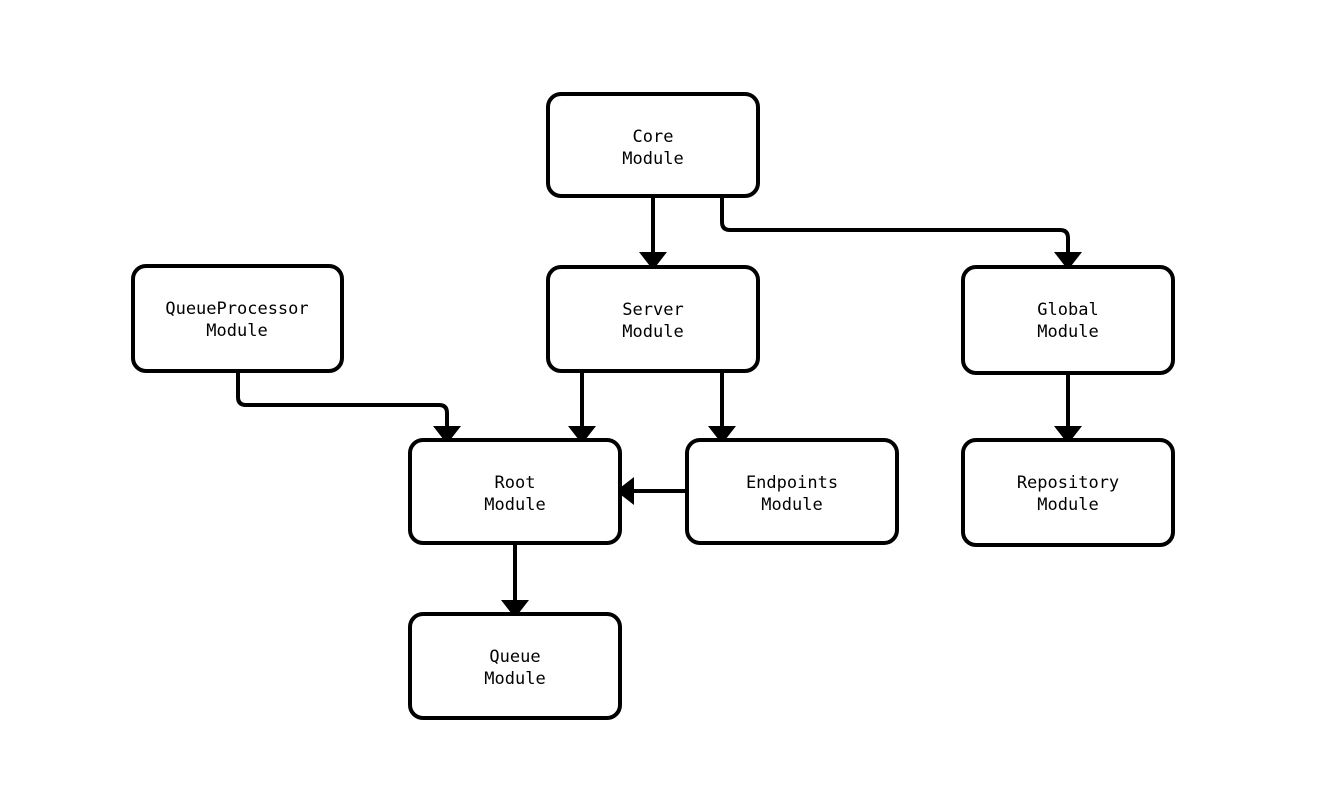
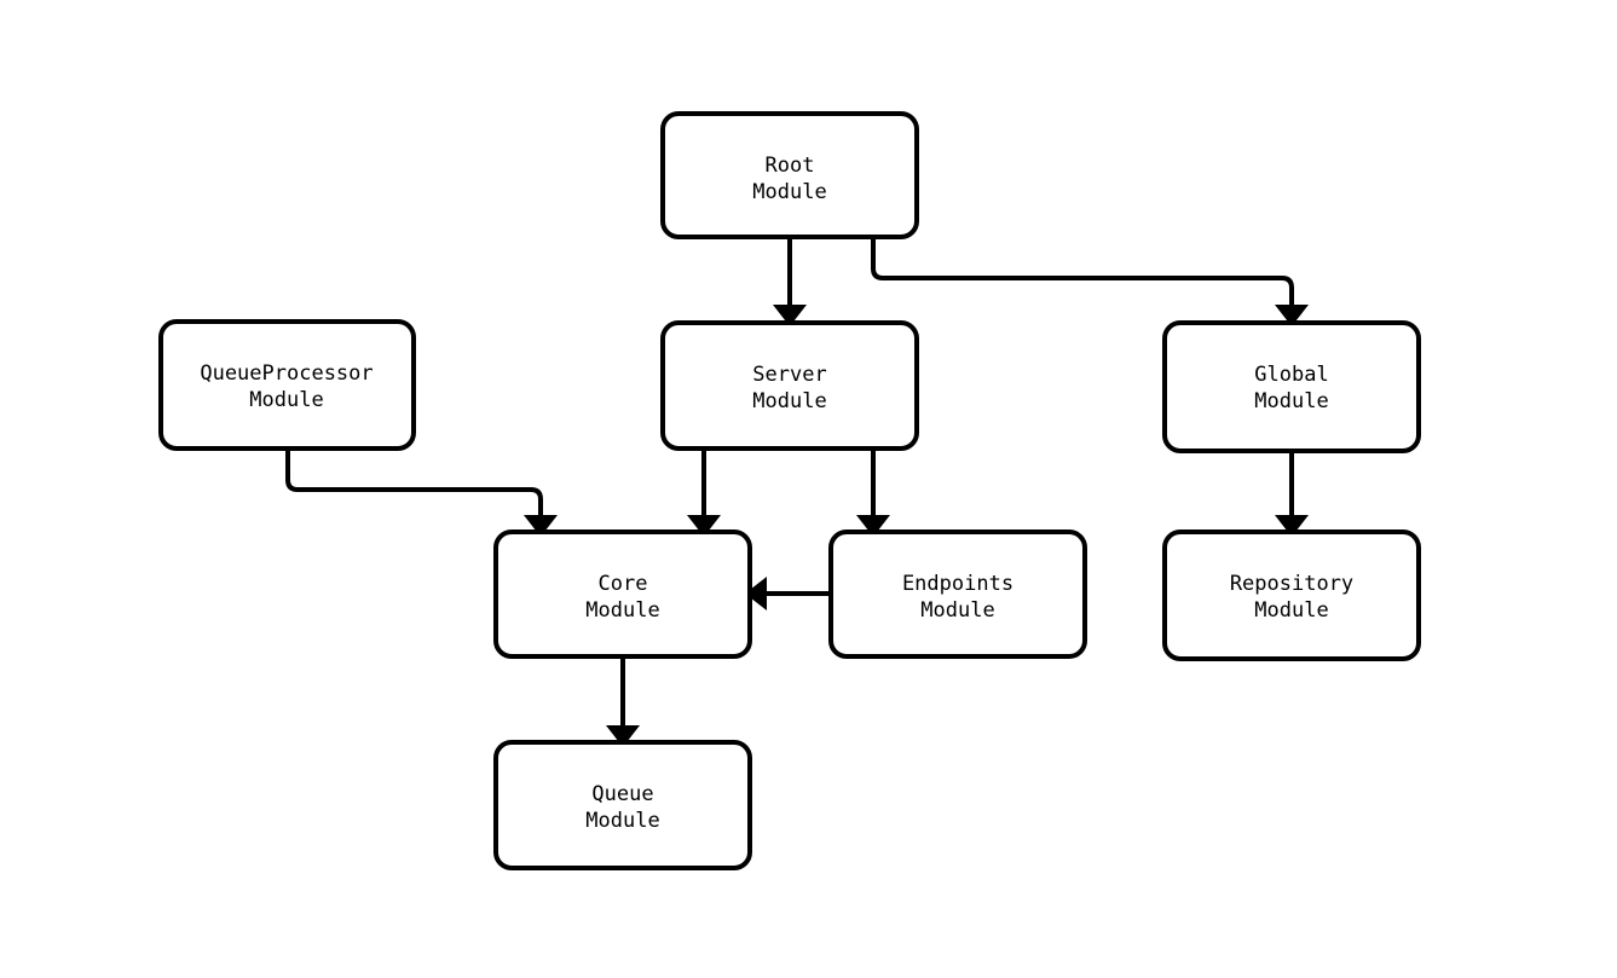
- Core
+ Root
  Module
  QueueProcessor
  Module
  Server
  Module
  Global
  Module
- Root
+ Core
  Module
  Endpoints
  Module
  Repository
  Module
  Queue
  Module
